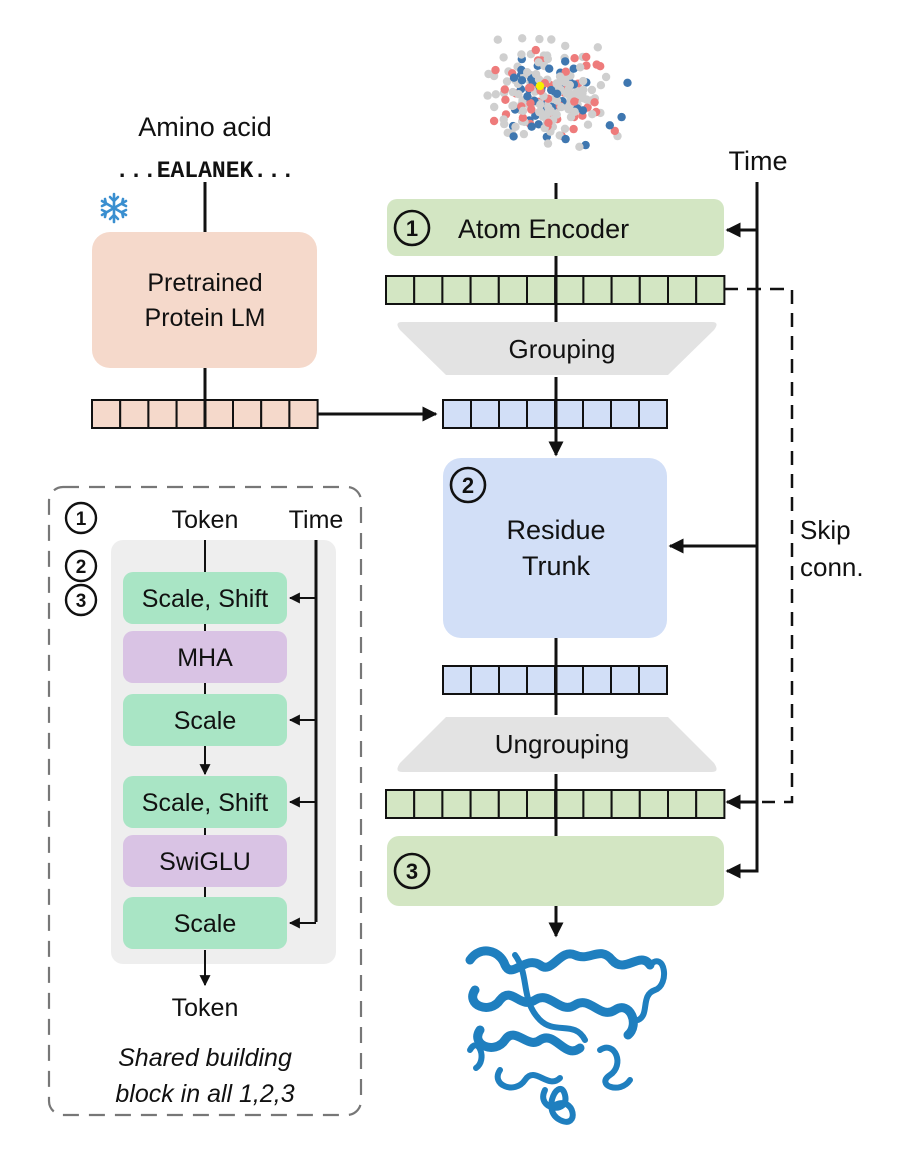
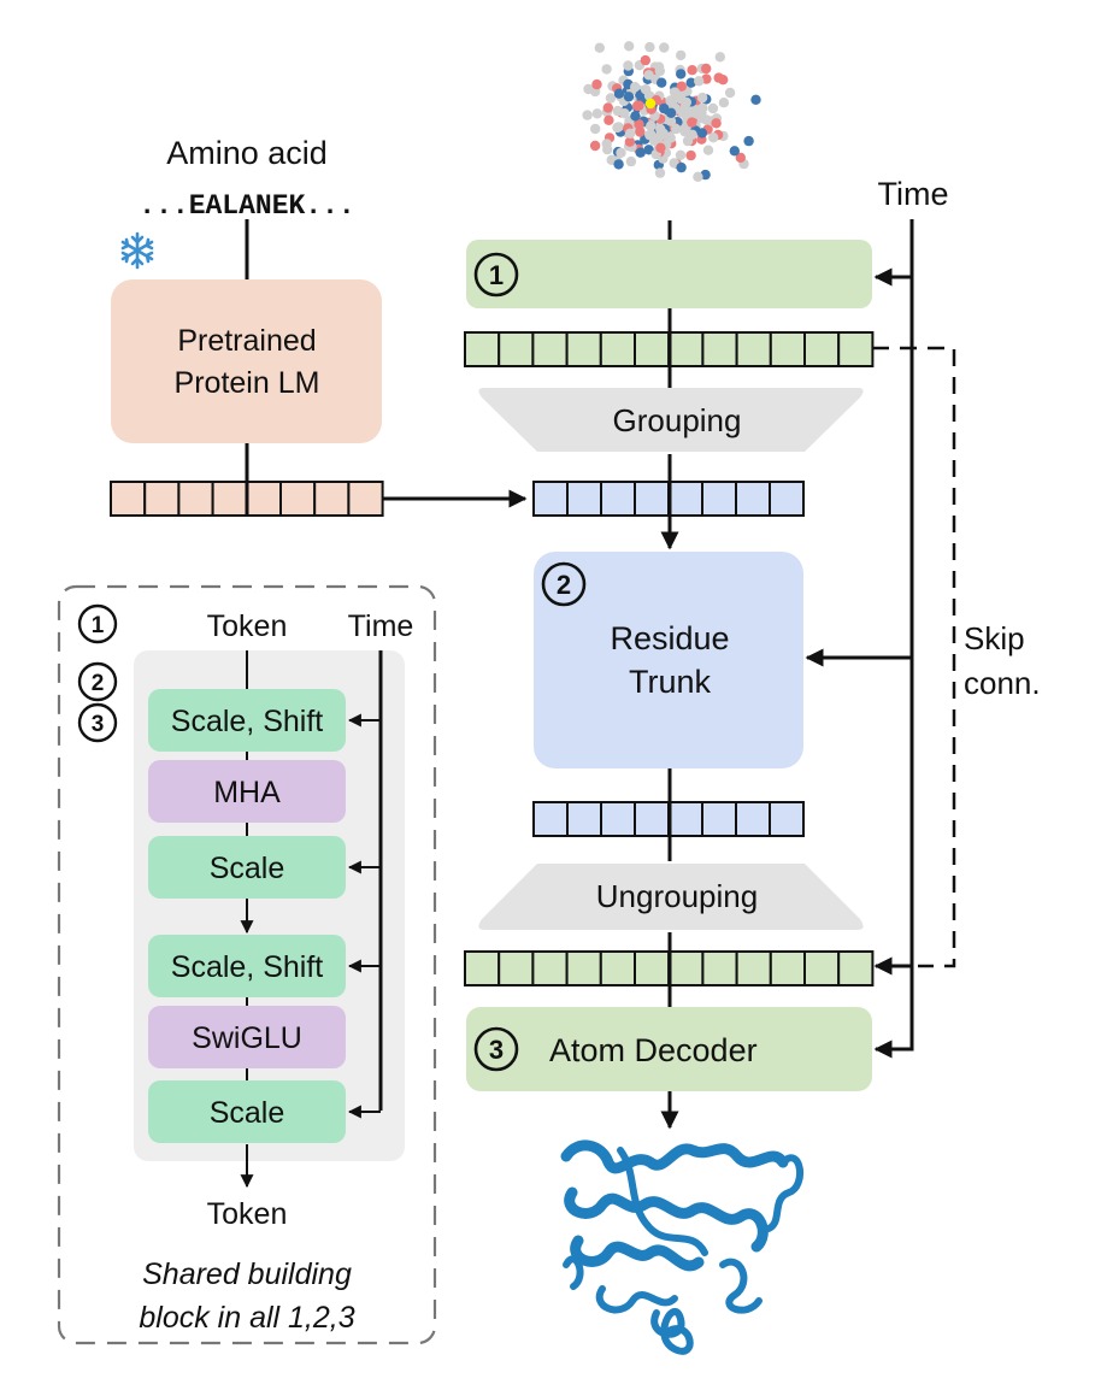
  Amino acid
  ...EALANEK...
  Pretrained
  Protein LM
  Time
  1
- Atom Encoder
  Skip
  conn.
  Grouping
  2
  Residue
  Trunk
  Ungrouping
  3
+ Atom Decoder
  1
  2
  3
  Token
  Time
  Scale, Shift
  MHA
  Scale
  Scale, Shift
  SwiGLU
  Scale
  Token
  Shared building
  block in all 1,2,3
